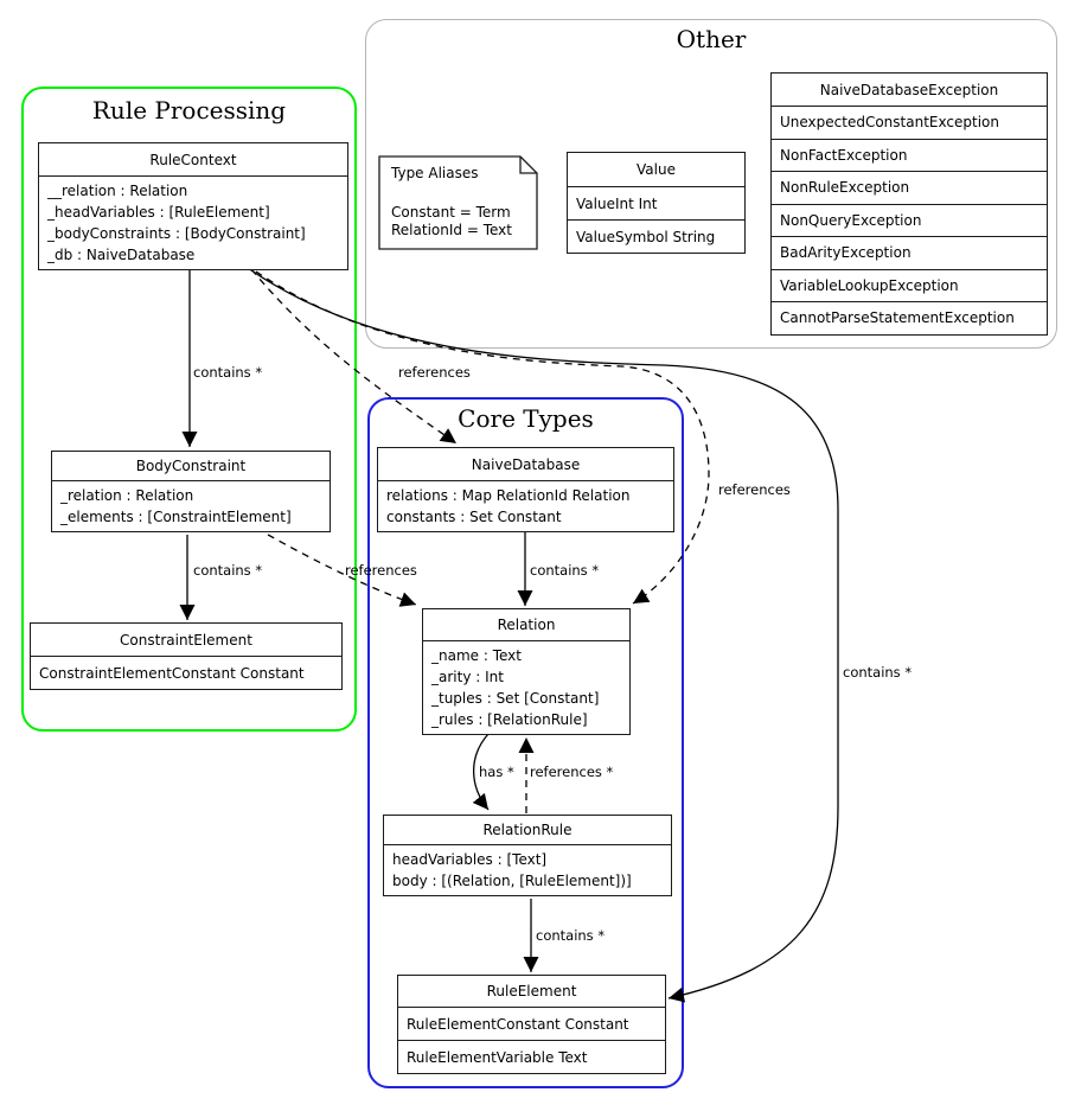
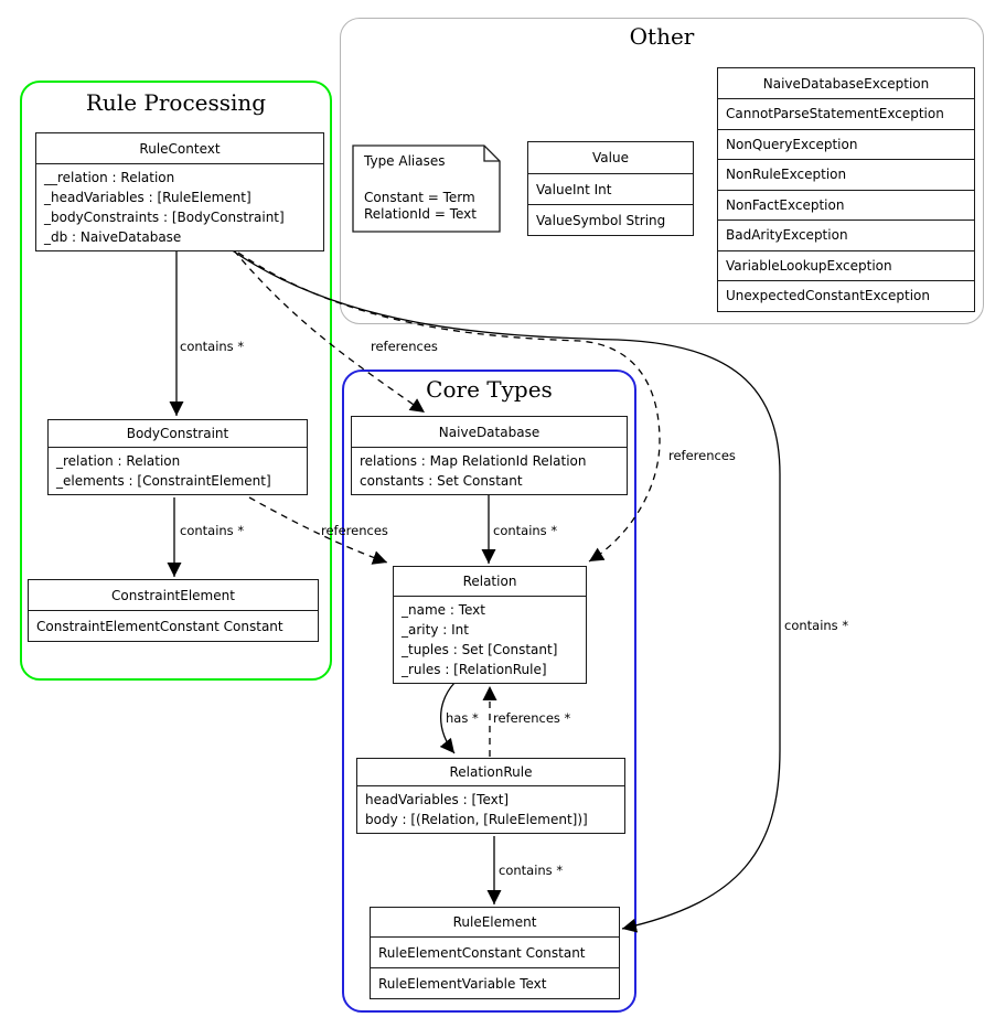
  Rule Processing
  Other
  Core Types
  RuleContext
  __relation : Relation
  _headVariables : [RuleElement]
  _bodyConstraints : [BodyConstraint]
  _db : NaiveDatabase
  BodyConstraint
  _relation : Relation
  _elements : [ConstraintElement]
  ConstraintElement
  ConstraintElementConstant Constant
  Type Aliases
  Constant = Term
  RelationId = Text
  Value
  ValueInt Int
  ValueSymbol String
  NaiveDatabaseException
- UnexpectedConstantException
+ CannotParseStatementException
- NonFactException
+ NonQueryException
  NonRuleException
- NonQueryException
+ NonFactException
  BadArityException
  VariableLookupException
- CannotParseStatementException
+ UnexpectedConstantException
  NaiveDatabase
  relations : Map RelationId Relation
  constants : Set Constant
  Relation
  _name : Text
  _arity : Int
  _tuples : Set [Constant]
  _rules : [RelationRule]
  RelationRule
  headVariables : [Text]
  body : [(Relation, [RuleElement])]
  RuleElement
  RuleElementConstant Constant
  RuleElementVariable Text
  contains *
  references
  contains *
  references
  contains *
  references
  contains *
  has *
  references *
  contains *
